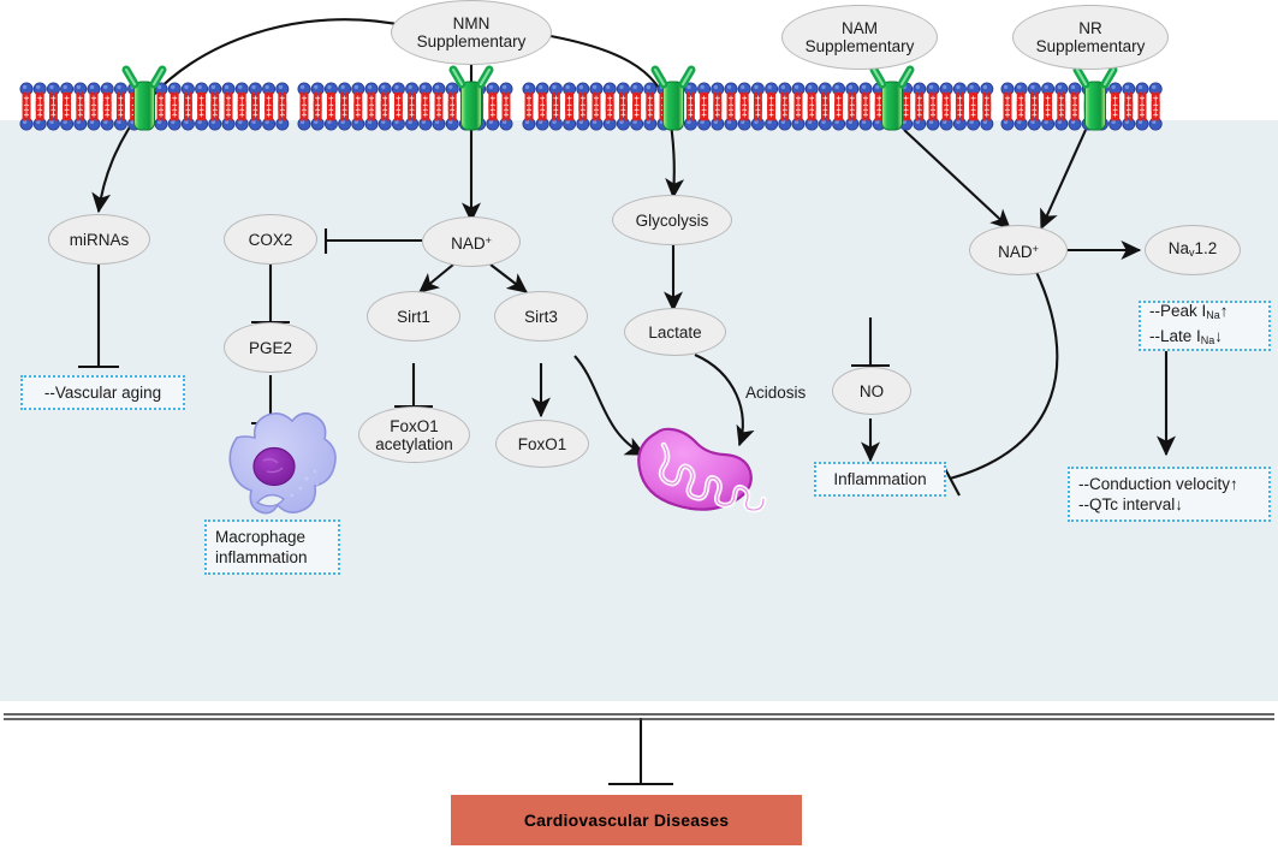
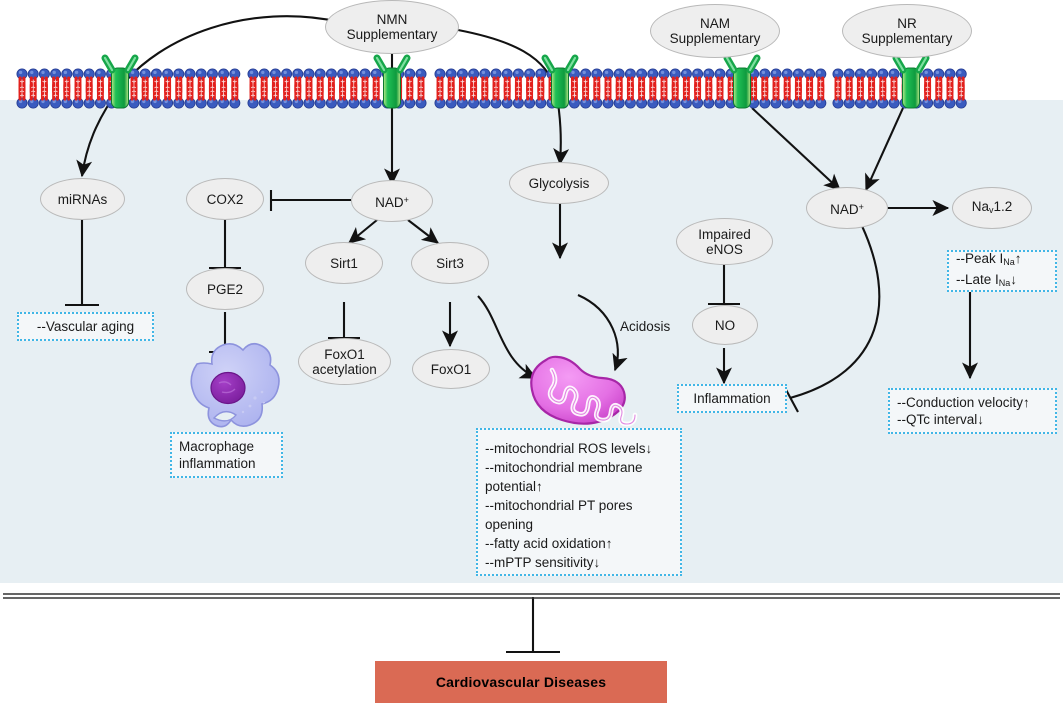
  NMN
  Supplementary
  NAM
  Supplementary
  NR
  Supplementary
  miRNAs
  --Vascular aging
  COX2
  PGE2
  Macrophage
  inflammation
  NAD+
  Sirt1
  Sirt3
  FoxO1
  acetylation
  FoxO1
  Glycolysis
- Lactate
  Acidosis
+ --mitochondrial ROS levels↓
+ --mitochondrial membrane potential↑
+ --mitochondrial PT pores opening
+ --fatty acid oxidation↑
+ --mPTP sensitivity↓
+ Impaired
+ eNOS
  NO
  Inflammation
  NAD+
  Nav1.2
  --Peak INa↑
  --Late INa↓
  --Conduction velocity↑
  --QTc interval↓
  Cardiovascular Diseases
